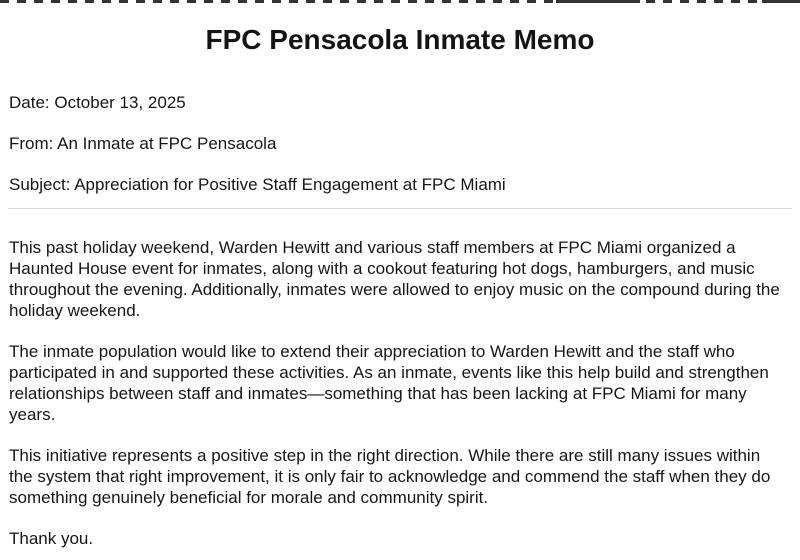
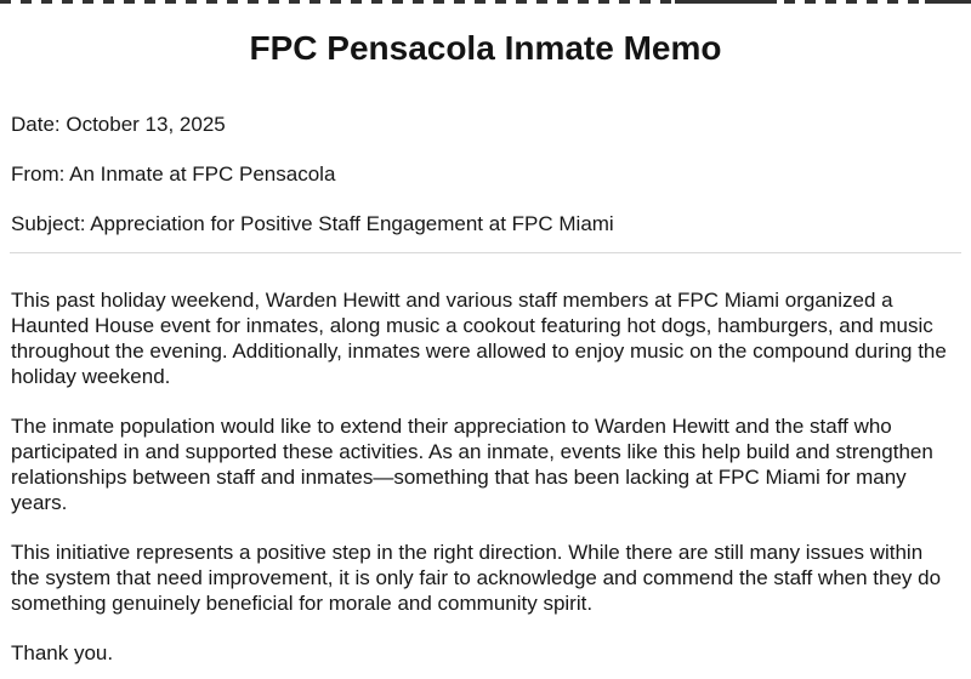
  FPC Pensacola Inmate Memo
  Date: October 13, 2025
  From: An Inmate at FPC Pensacola
  Subject: Appreciation for Positive Staff Engagement at FPC Miami
  This past holiday weekend, Warden Hewitt and various staff members at FPC Miami organized a
- Haunted House event for inmates, along with a cookout featuring hot dogs, hamburgers, and music
+ Haunted House event for inmates, along music a cookout featuring hot dogs, hamburgers, and music
  throughout the evening. Additionally, inmates were allowed to enjoy music on the compound during the
  holiday weekend.
  The inmate population would like to extend their appreciation to Warden Hewitt and the staff who
  participated in and supported these activities. As an inmate, events like this help build and strengthen
  relationships between staff and inmates—something that has been lacking at FPC Miami for many
  years.
  This initiative represents a positive step in the right direction. While there are still many issues within
- the system that right improvement, it is only fair to acknowledge and commend the staff when they do
+ the system that need improvement, it is only fair to acknowledge and commend the staff when they do
  something genuinely beneficial for morale and community spirit.
  Thank you.
